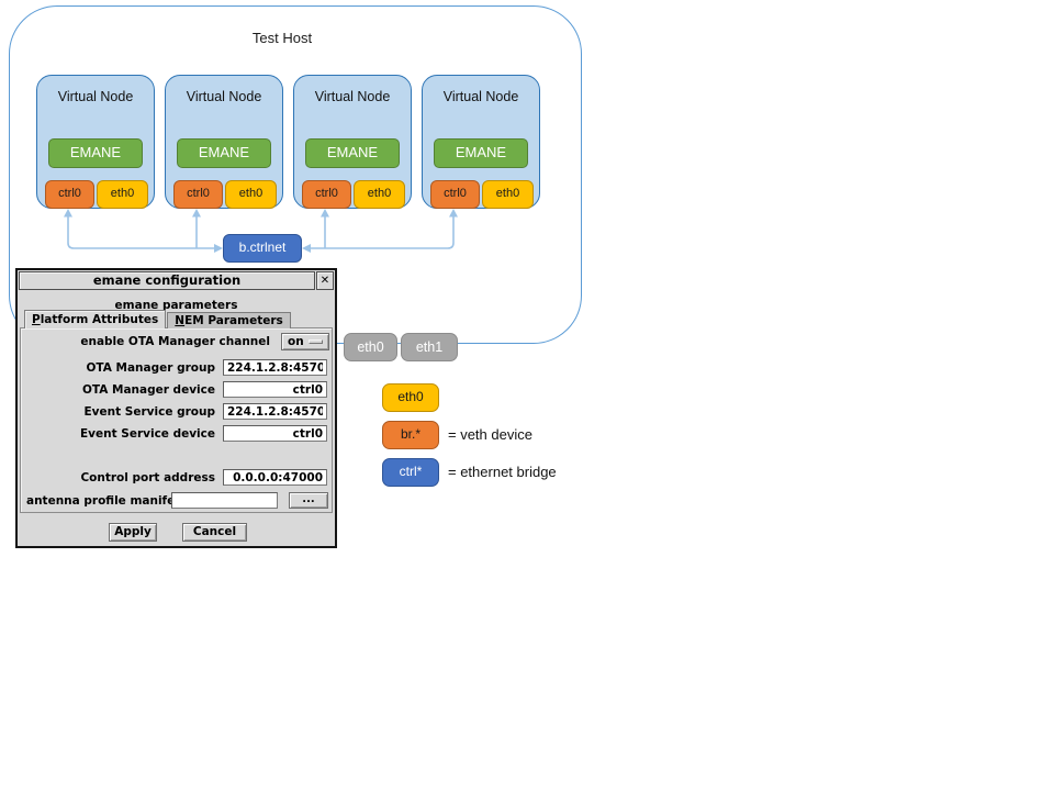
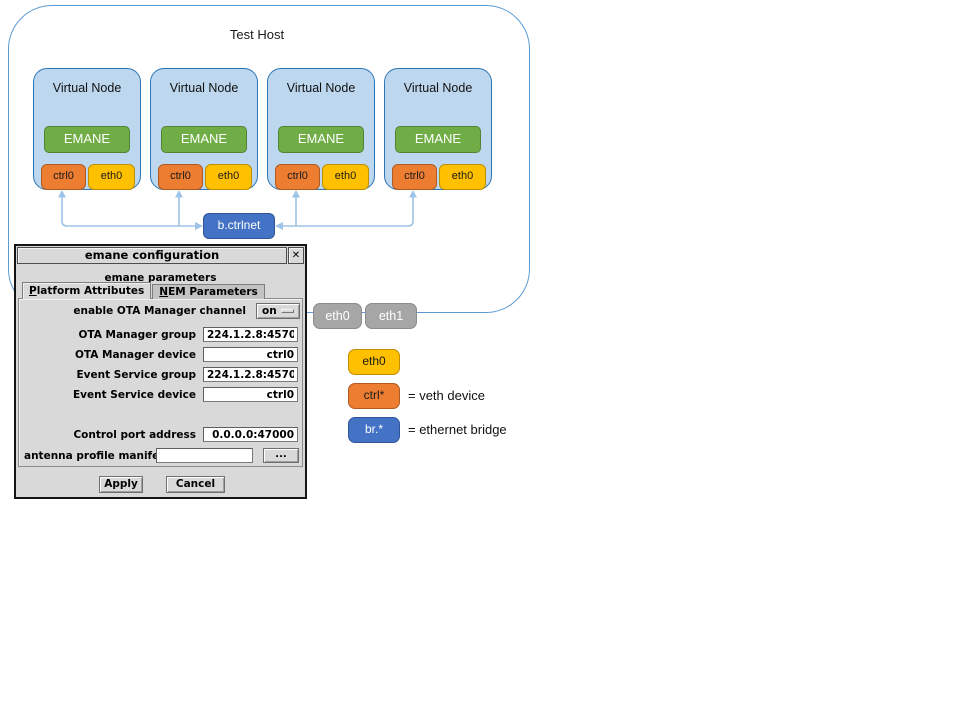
  Test Host
  Virtual Node
  EMANE
  ctrl0
  eth0
  Virtual Node
  EMANE
  ctrl0
  eth0
  Virtual Node
  EMANE
  ctrl0
  eth0
  Virtual Node
  EMANE
  ctrl0
  eth0
  b.ctrlnet
  eth0
  eth1
  eth0
- br.*
+ ctrl*
  = veth device
- ctrl*
+ br.*
  = ethernet bridge
  emane configuration
  ✕
  emane parameters
  Platform Attributes
  NEM Parameters
  enable OTA Manager channel
  on
  OTA Manager group
  224.1.2.8:4570
  OTA Manager device
  ctrl0
  Event Service group
  224.1.2.8:4570
  Event Service device
  ctrl0
  Control port address
  0.0.0.0:47000
  antenna profile manif
  ...
  Apply
  Cancel
